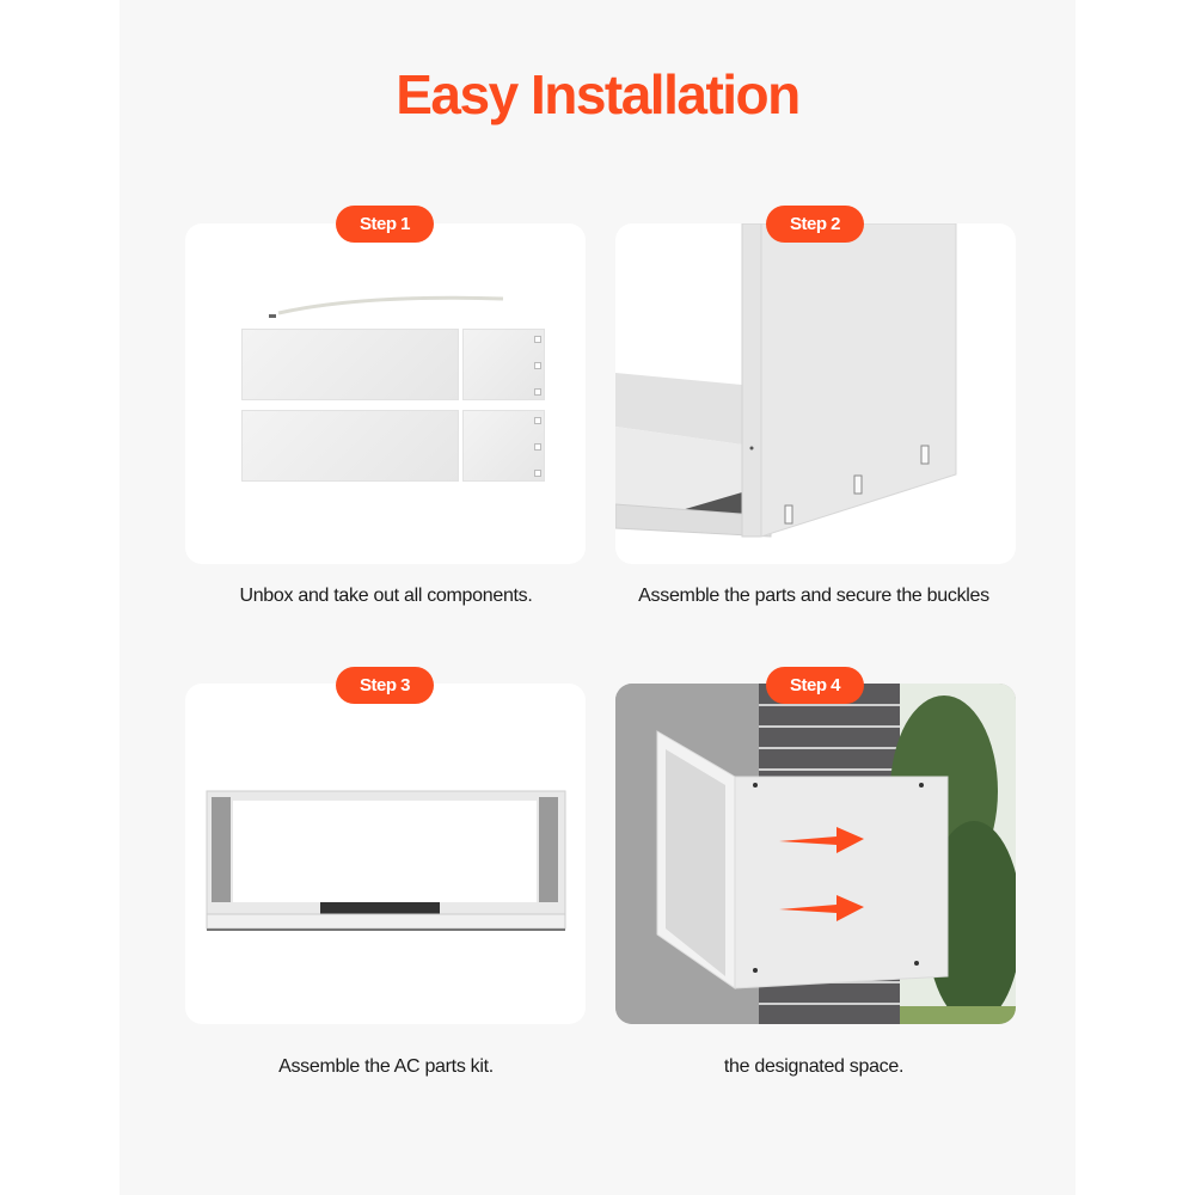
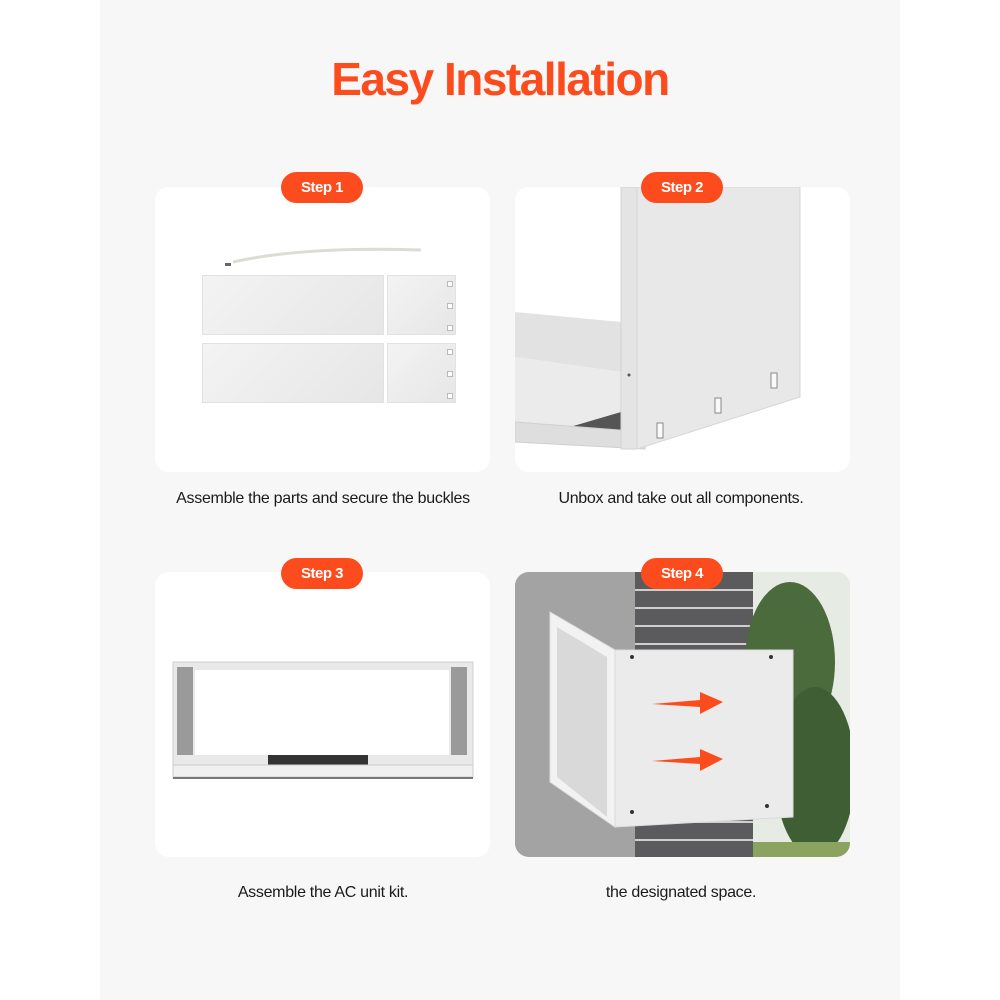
  Easy Installation
  Step 1
- Unbox and take out all components.
+ Assemble the parts and secure the buckles
  Step 2
- Assemble the parts and secure the buckles
+ Unbox and take out all components.
  Step 3
- Assemble the AC parts kit.
+ Assemble the AC unit kit.
  Step 4
  the designated space.
